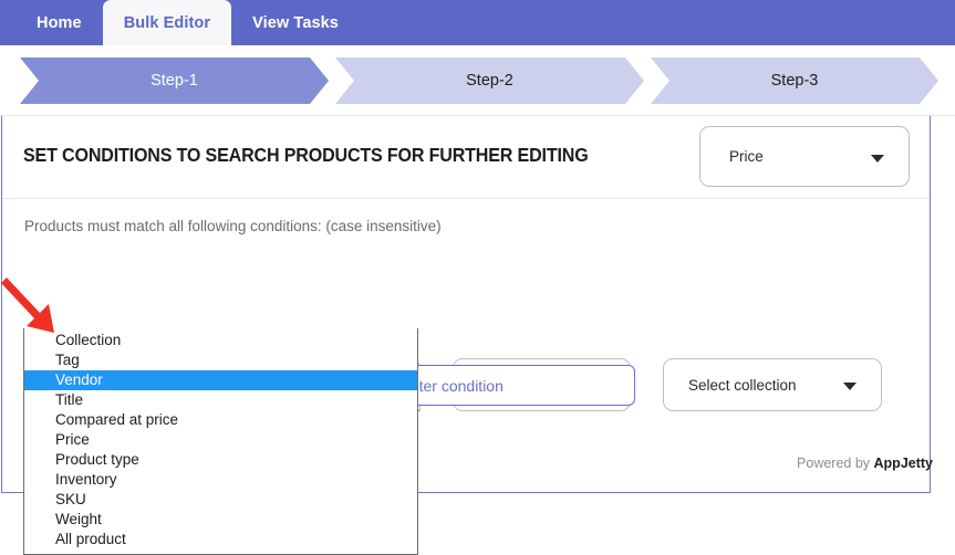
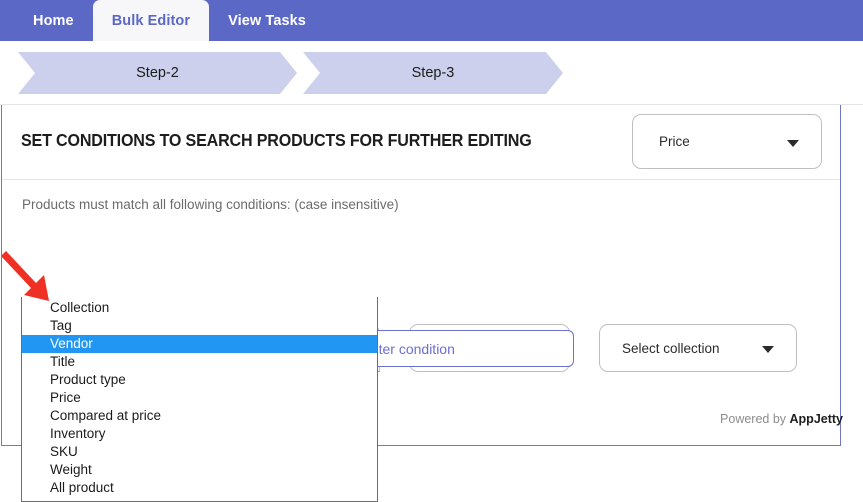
  Home
  Bulk Editor
  View Tasks
- Step-1
  Step-2
  Step-3
  SET CONDITIONS TO SEARCH PRODUCTS FOR FURTHER EDITING
  Price
  Products must match all following conditions: (case insensitive)
  Select collection
  Powered by AppJetty
  Collection
  Tag
  Vendor
  Title
- Compared at price
+ Product type
  Price
- Product type
+ Compared at price
  Inventory
  SKU
  Weight
  All product
